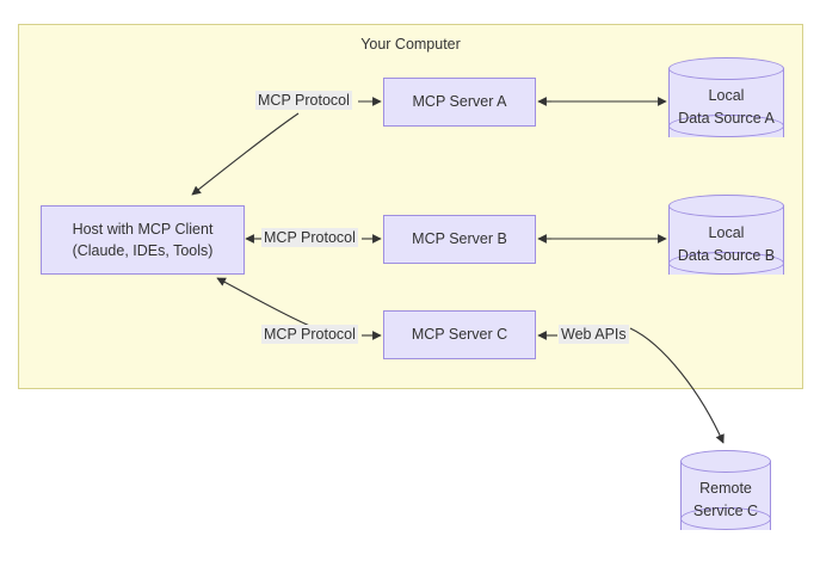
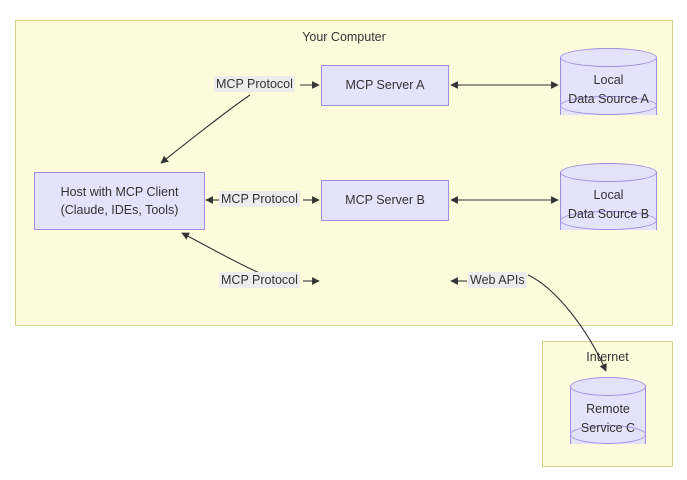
  Your Computer
+ Internet
  Host with MCP Client
  (Claude, IDEs, Tools)
  MCP Server A
  MCP Server B
- MCP Server C
  Local
  Data Source A
  Local
  Data Source B
  Remote
  Service C
  MCP Protocol
  MCP Protocol
  MCP Protocol
  Web APIs
